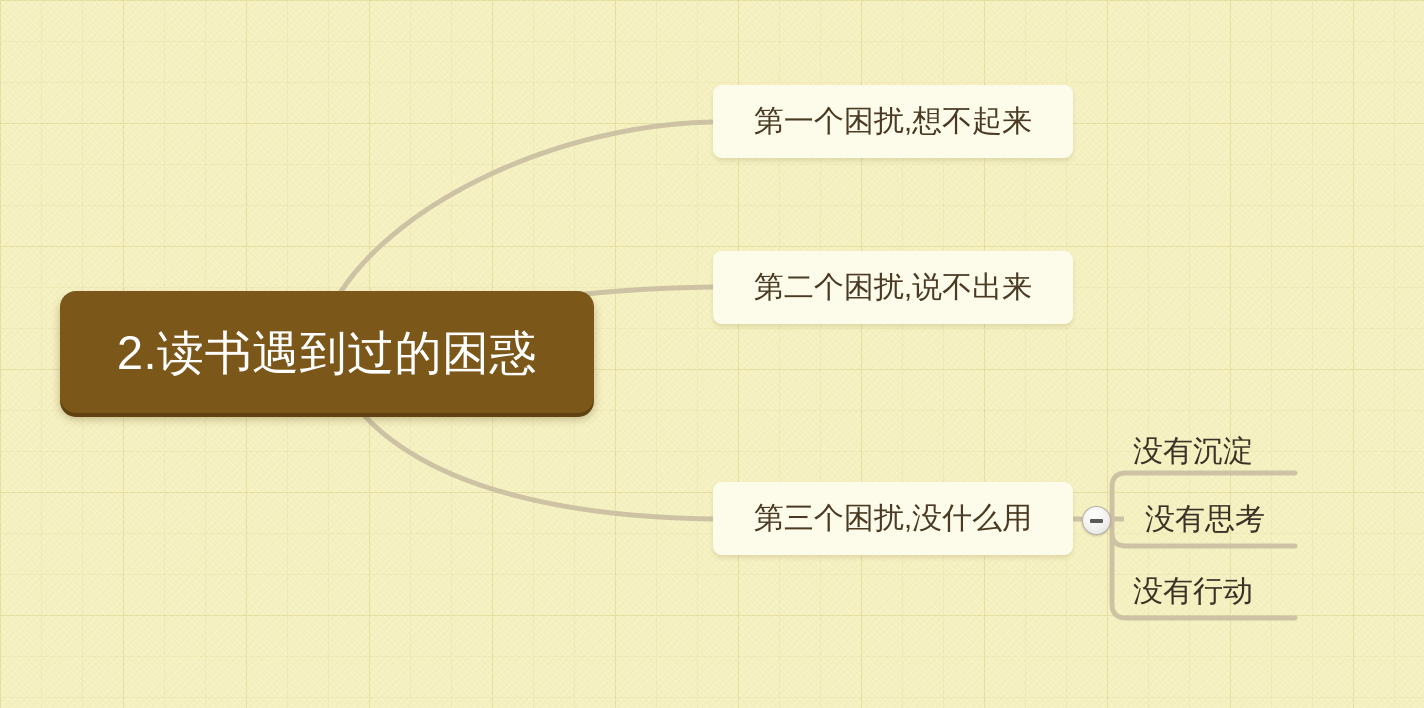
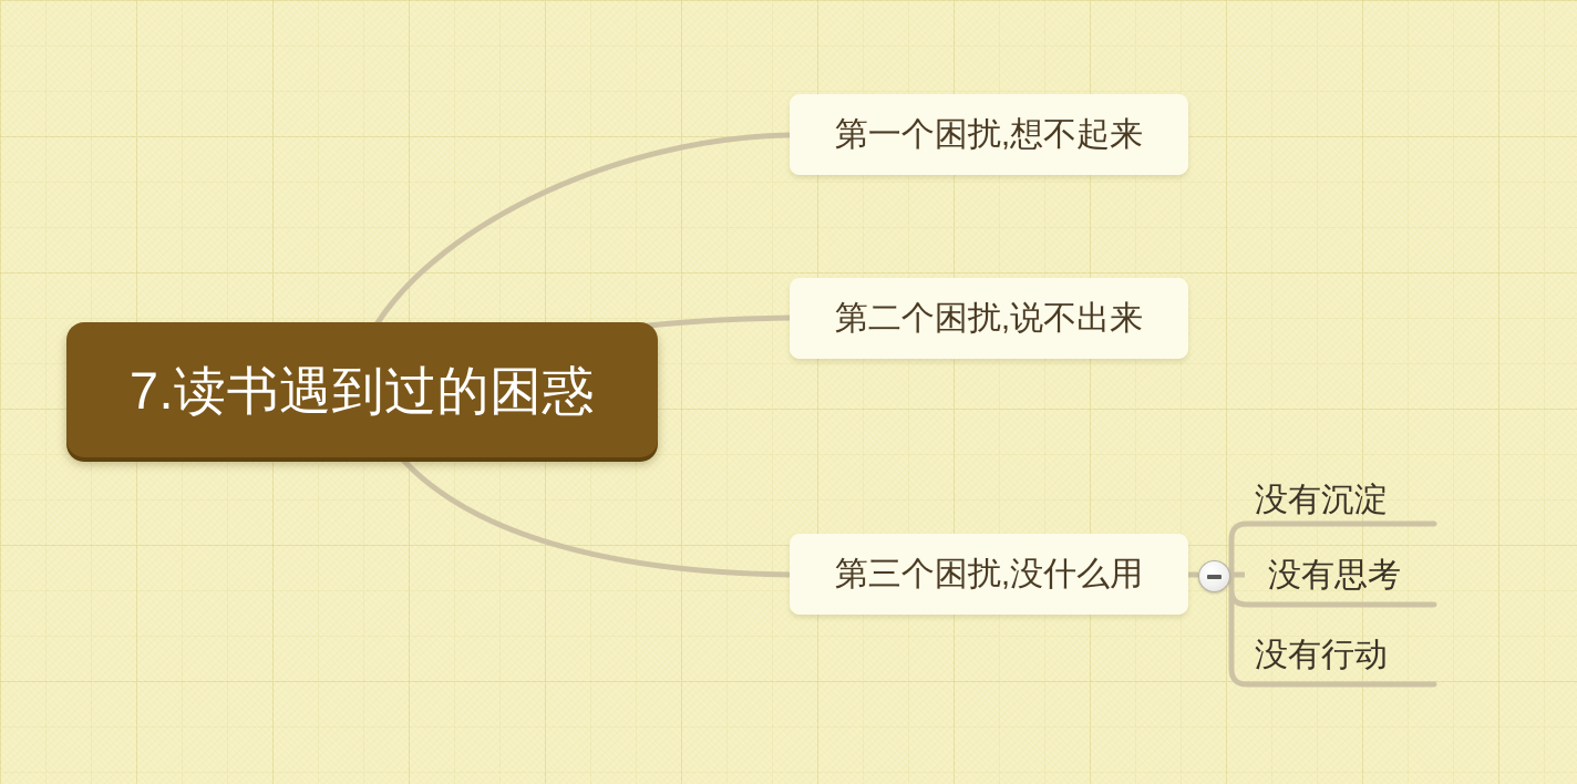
- 2.读书遇到过的困惑
+ 7.读书遇到过的困惑
  第一个困扰,想不起来
  第二个困扰,说不出来
  第三个困扰,没什么用
  没有沉淀
  没有思考
  没有行动
